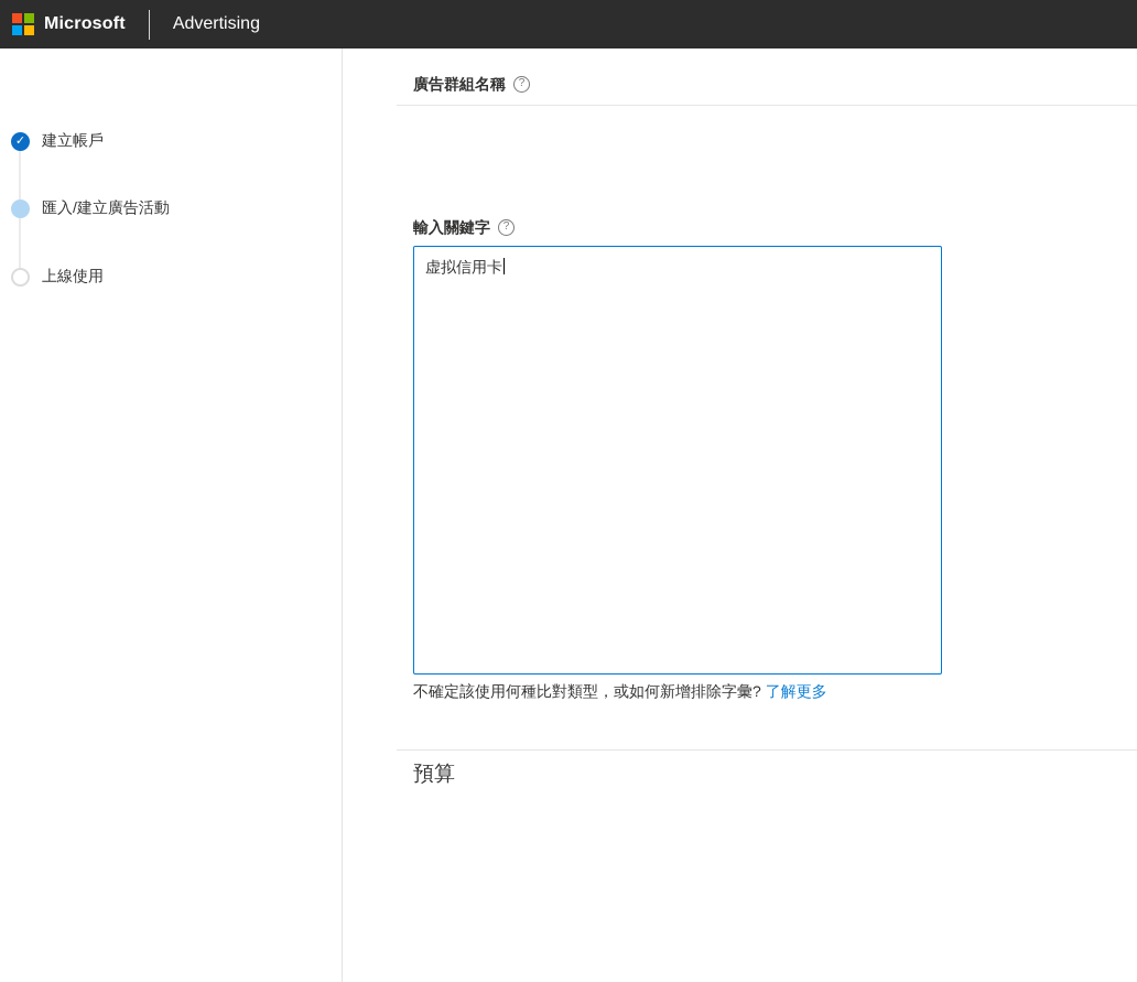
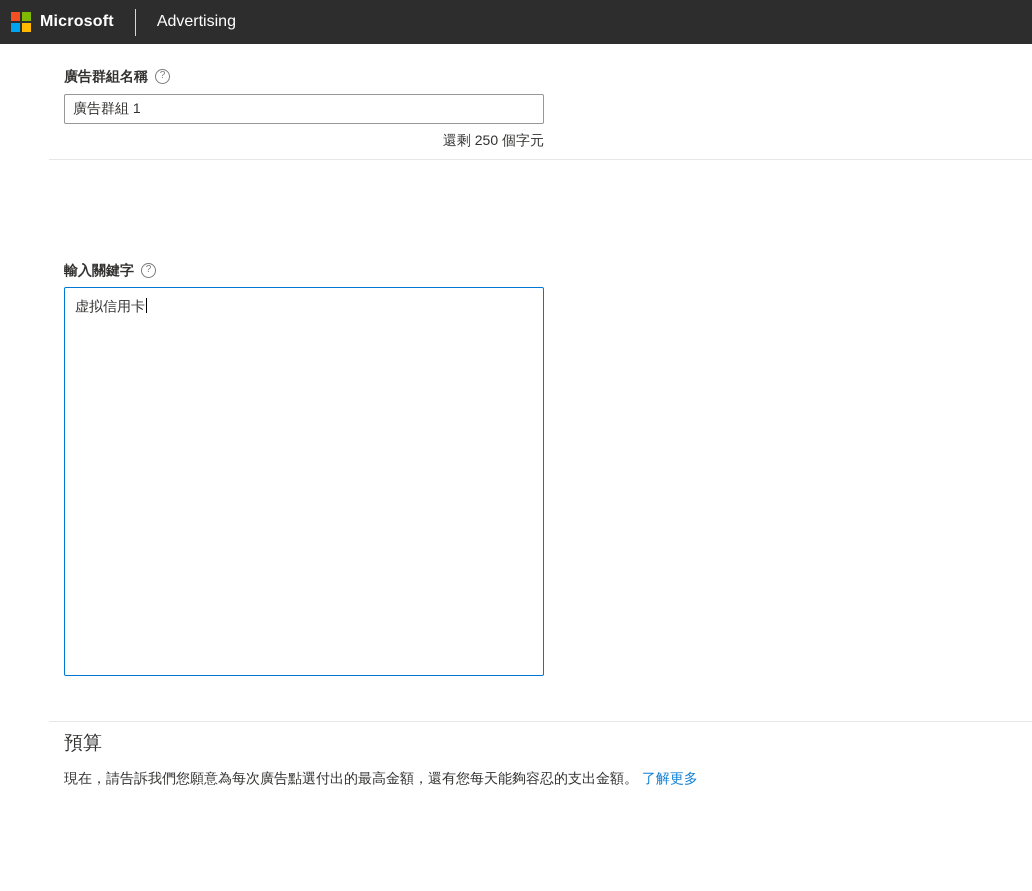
  Microsoft
  Advertising
- ✓
- 建立帳戶
- 匯入/建立廣告活動
- 上線使用
  廣告群組名稱
  ?
+ 廣告群組 1
+ 還剩 250 個字元
  輸入關鍵字
  ?
  虚拟信用卡
- 不確定該使用何種比對類型，或如何新增排除字彙? 了解更多
  預算
+ 現在，請告訴我們您願意為每次廣告點選付出的最高金額，還有您每天能夠容忍的支出金額。 了解更多
